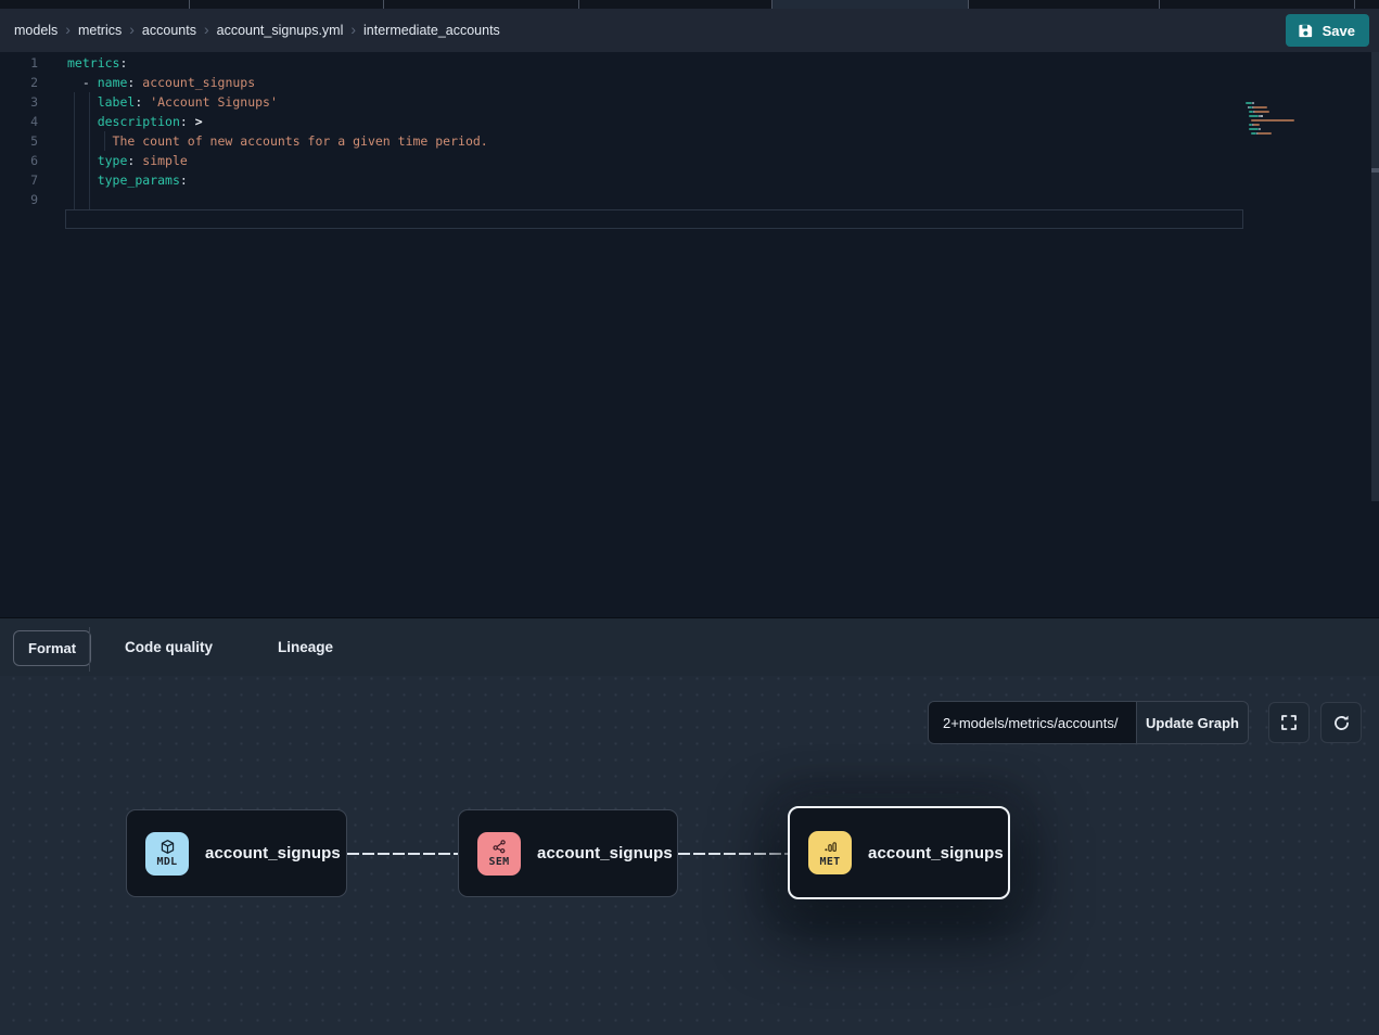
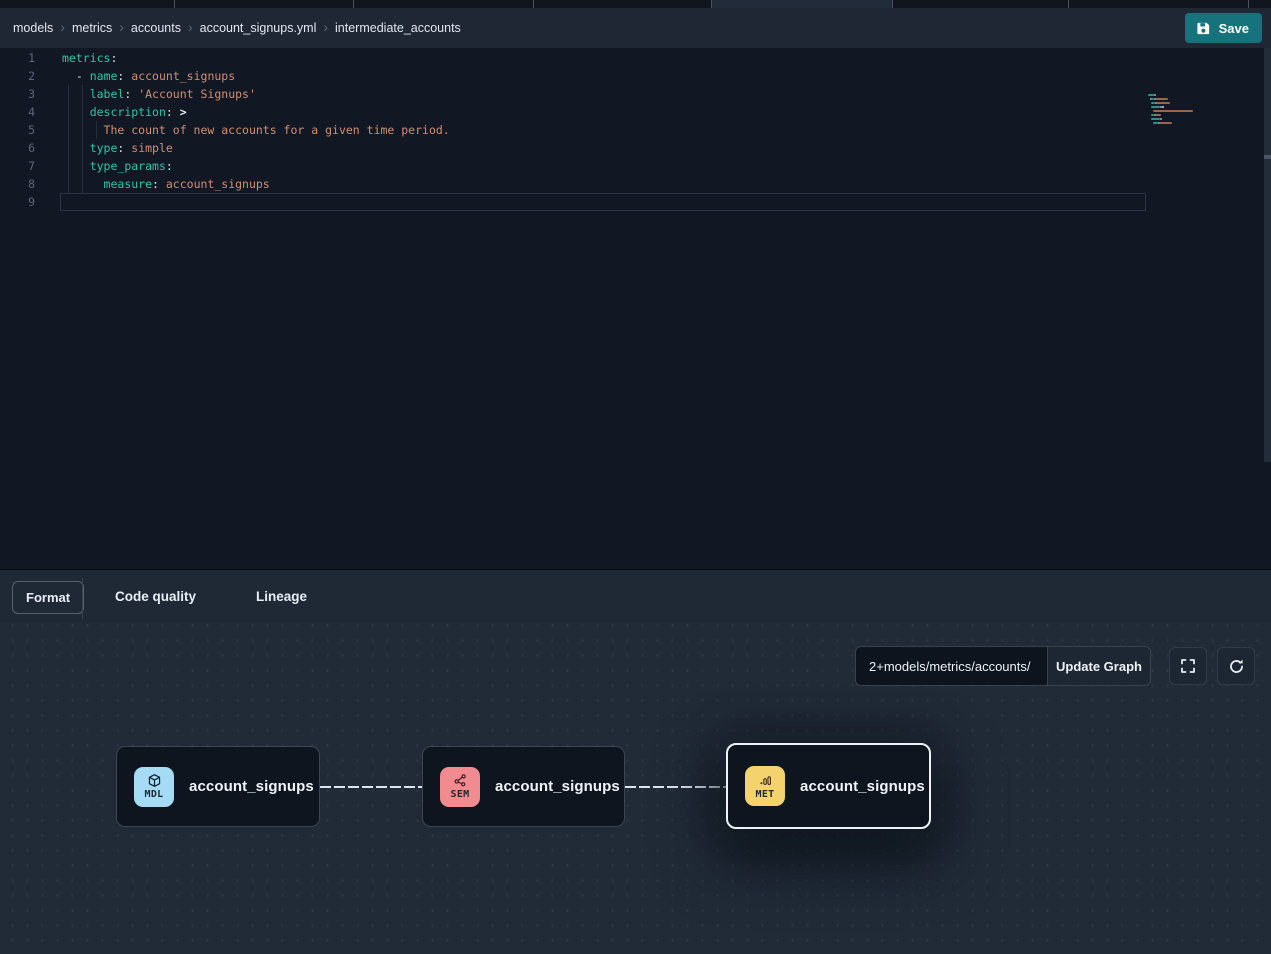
  models
  ›
  metrics
  ›
  accounts
  ›
  account_signups.yml
  ›
  intermediate_accounts
  Save
  1
  metrics:
  2
  - name: account_signups
  3
  label: 'Account Signups'
  4
  description: >
  5
  The count of new accounts for a given time period.
  6
  type: simple
  7
  type_params:
+ 8
+ measure: account_signups
  9
  Format
  Code quality
  Lineage
  2+models/metrics/accounts/
  Update Graph
  MDL
  account_signups
  SEM
  account_signups
  MET
  account_signups
